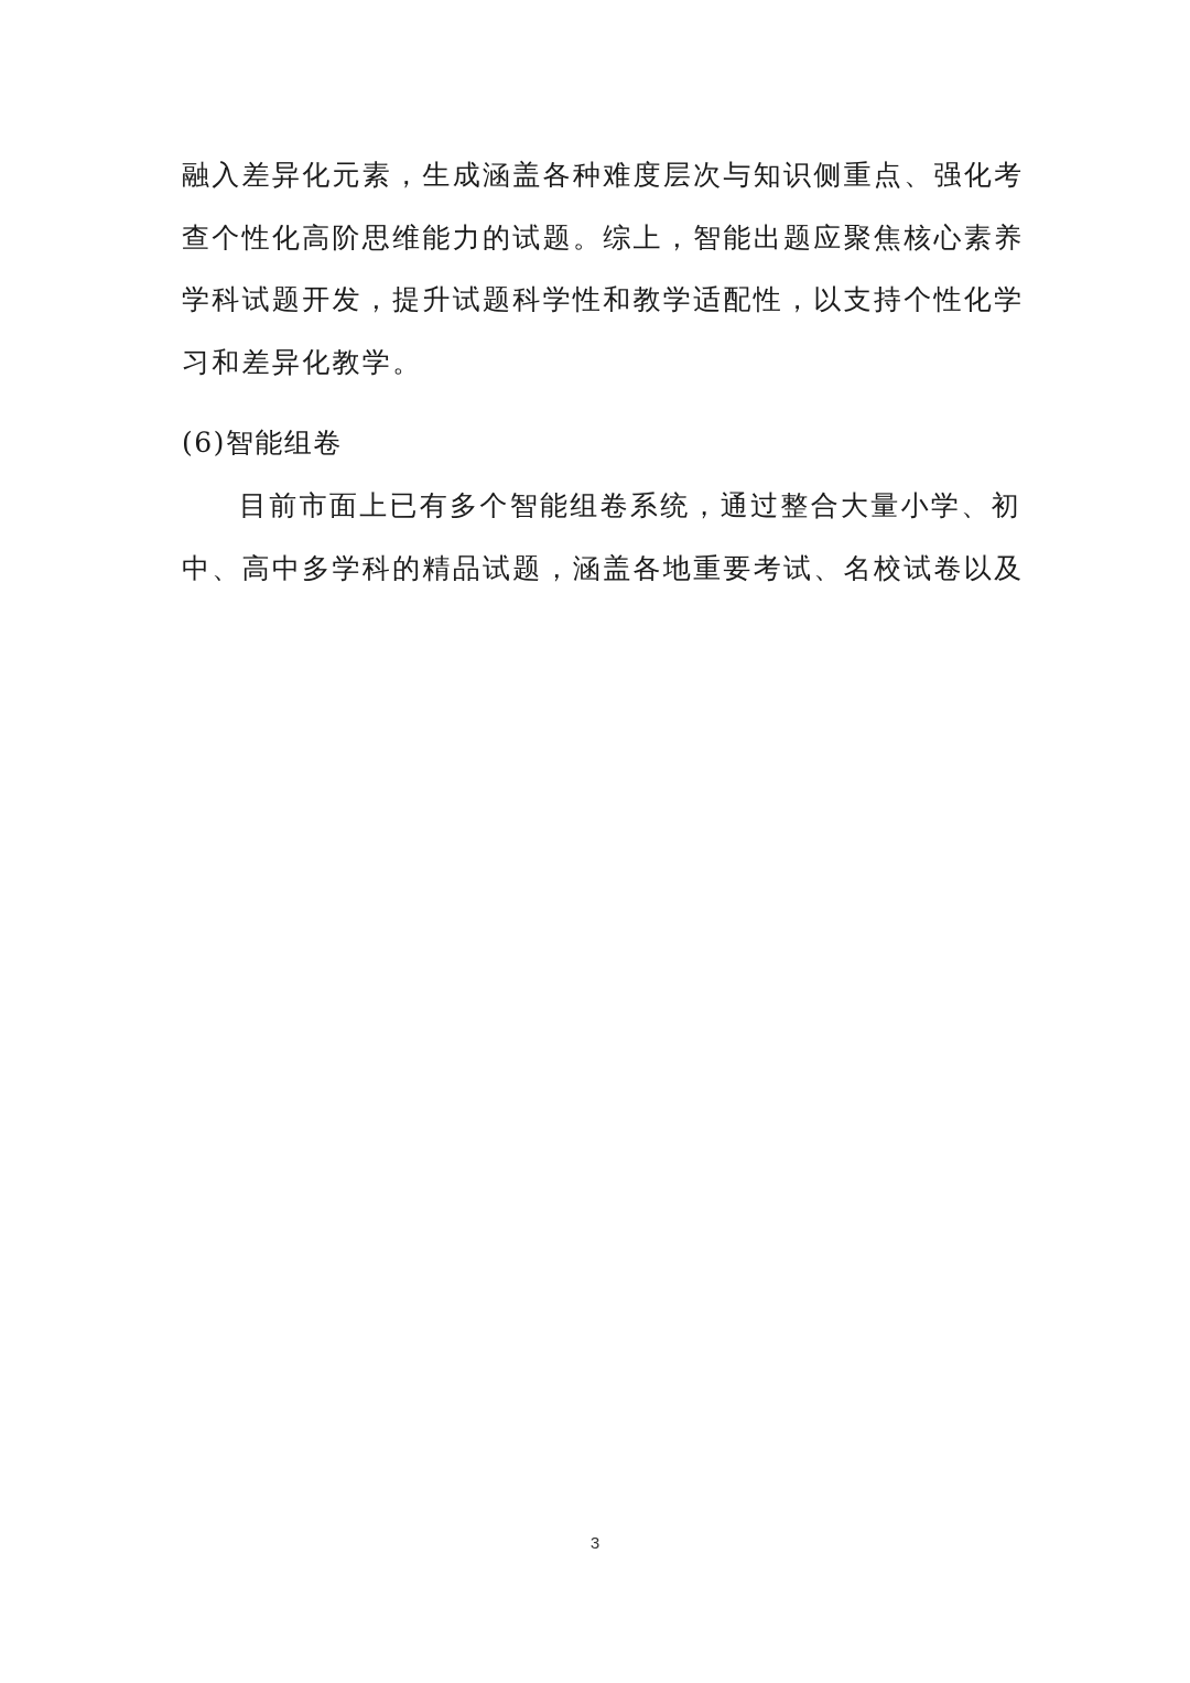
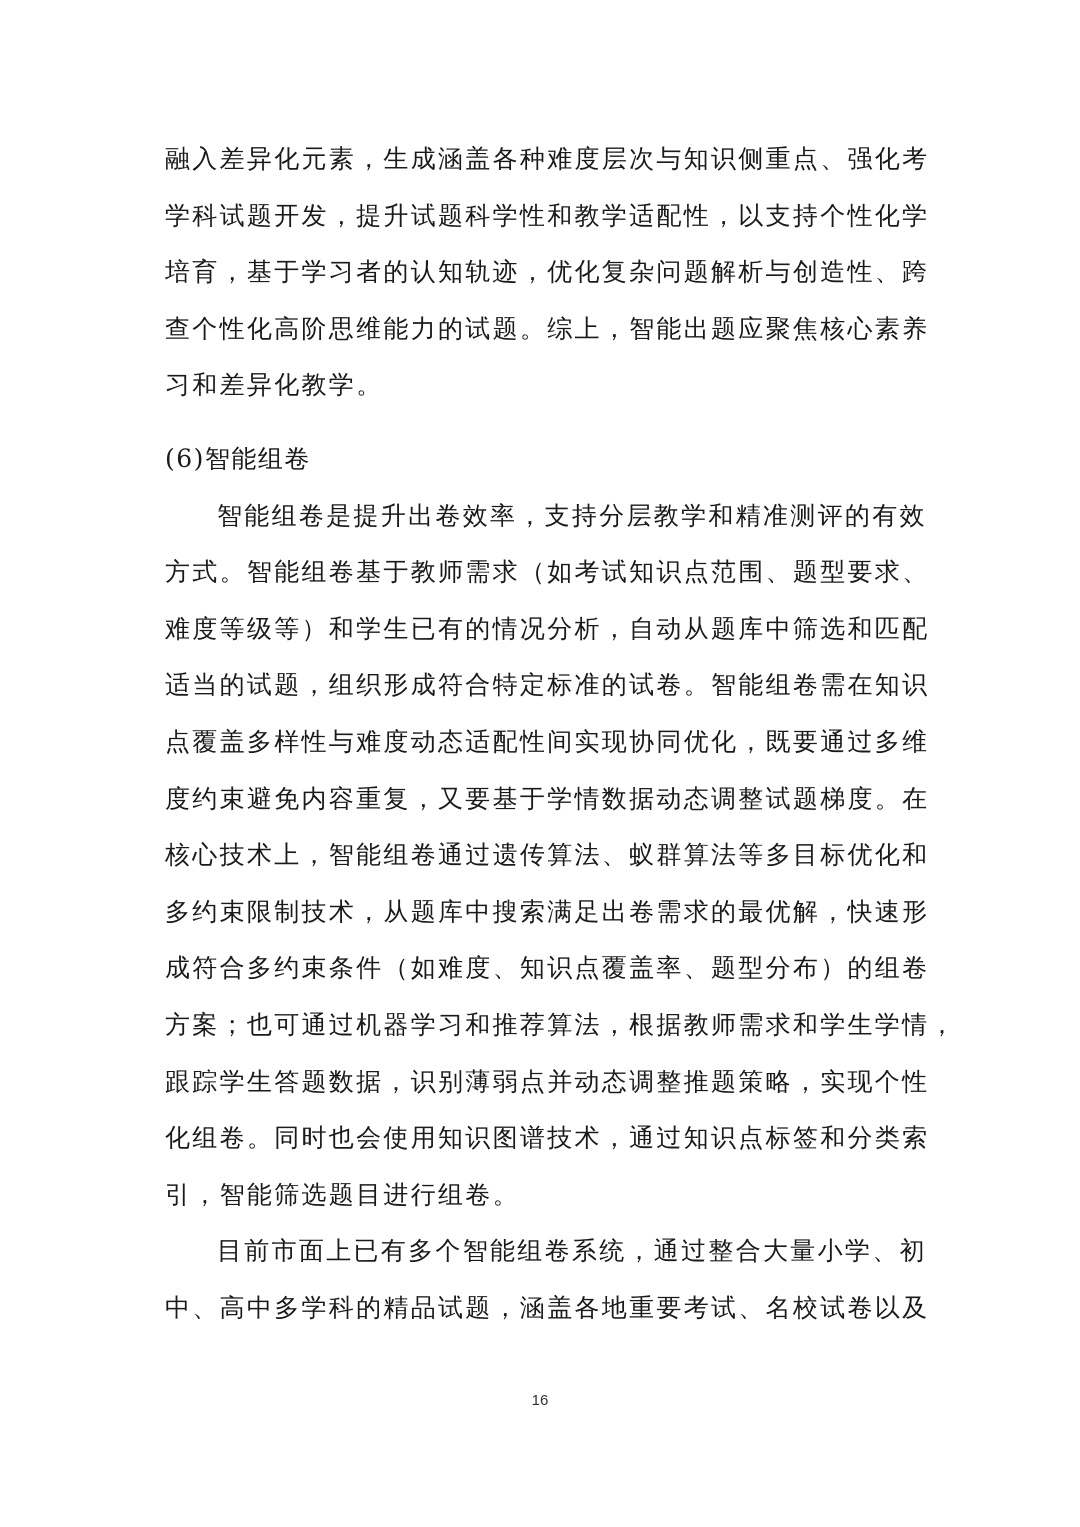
  融入差异化元素，生成涵盖各种难度层次与知识侧重点、强化考
- 查个性化高阶思维能力的试题。综上，智能出题应聚焦核心素养
+ 学科试题开发，提升试题科学性和教学适配性，以支持个性化学
+ 培育，基于学习者的认知轨迹，优化复杂问题解析与创造性、跨
- 学科试题开发，提升试题科学性和教学适配性，以支持个性化学
+ 查个性化高阶思维能力的试题。综上，智能出题应聚焦核心素养
  习和差异化教学。
  (6)智能组卷
+ 智能组卷是提升出卷效率，支持分层教学和精准测评的有效
+ 方式。智能组卷基于教师需求（如考试知识点范围、题型要求、
+ 难度等级等）和学生已有的情况分析，自动从题库中筛选和匹配
+ 适当的试题，组织形成符合特定标准的试卷。智能组卷需在知识
+ 点覆盖多样性与难度动态适配性间实现协同优化，既要通过多维
+ 度约束避免内容重复，又要基于学情数据动态调整试题梯度。在
+ 核心技术上，智能组卷通过遗传算法、蚁群算法等多目标优化和
+ 多约束限制技术，从题库中搜索满足出卷需求的最优解，快速形
+ 成符合多约束条件（如难度、知识点覆盖率、题型分布）的组卷
+ 方案；也可通过机器学习和推荐算法，根据教师需求和学生学情，
+ 跟踪学生答题数据，识别薄弱点并动态调整推题策略，实现个性
+ 化组卷。同时也会使用知识图谱技术，通过知识点标签和分类索
+ 引，智能筛选题目进行组卷。
  目前市面上已有多个智能组卷系统，通过整合大量小学、初
  中、高中多学科的精品试题，涵盖各地重要考试、名校试卷以及
- 3
+ 16
